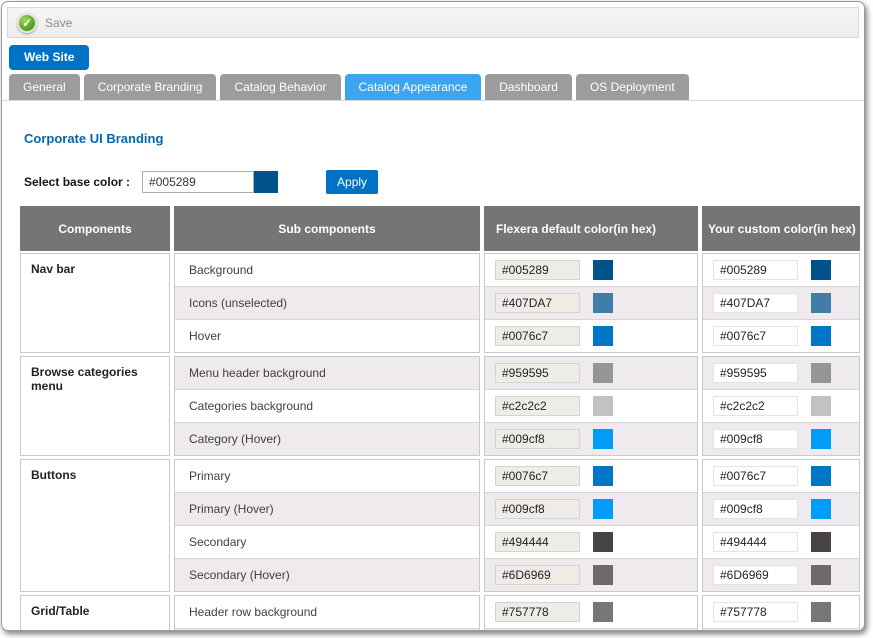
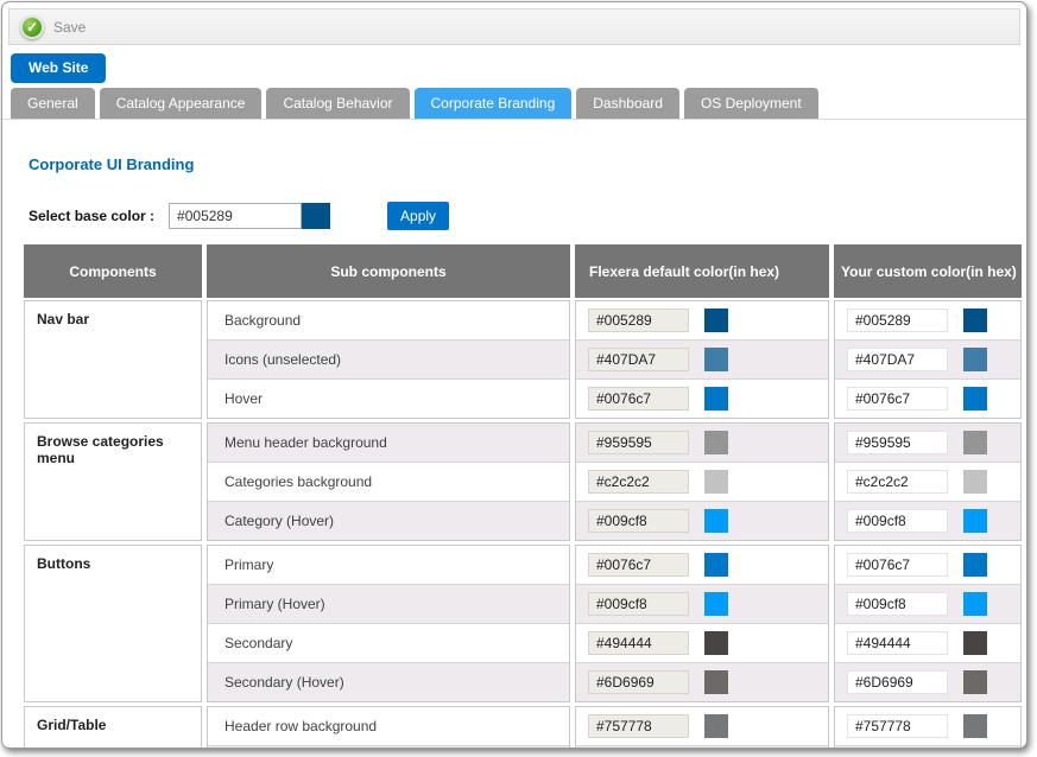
  ✓
  Save
  Web Site
  General
- Corporate Branding
+ Catalog Appearance
  Catalog Behavior
- Catalog Appearance
+ Corporate Branding
  Dashboard
  OS Deployment
  Corporate UI Branding
  Select base color :
  #005289
  Apply
  Components
  Sub components
  Flexera default color(in hex)
  Your custom color(in hex)
  Nav bar
  Background
  Icons (unselected)
  Hover
  #005289
  #407DA7
  #0076c7
  #005289
  #407DA7
  #0076c7
  Browse categories menu
  Menu header background
  Categories background
  Category (Hover)
  #959595
  #c2c2c2
  #009cf8
  #959595
  #c2c2c2
  #009cf8
  Buttons
  Primary
  Primary (Hover)
  Secondary
  Secondary (Hover)
  #0076c7
  #009cf8
  #494444
  #6D6969
  #0076c7
  #009cf8
  #494444
  #6D6969
  Grid/Table
  Header row background
  #757778
  #757778
